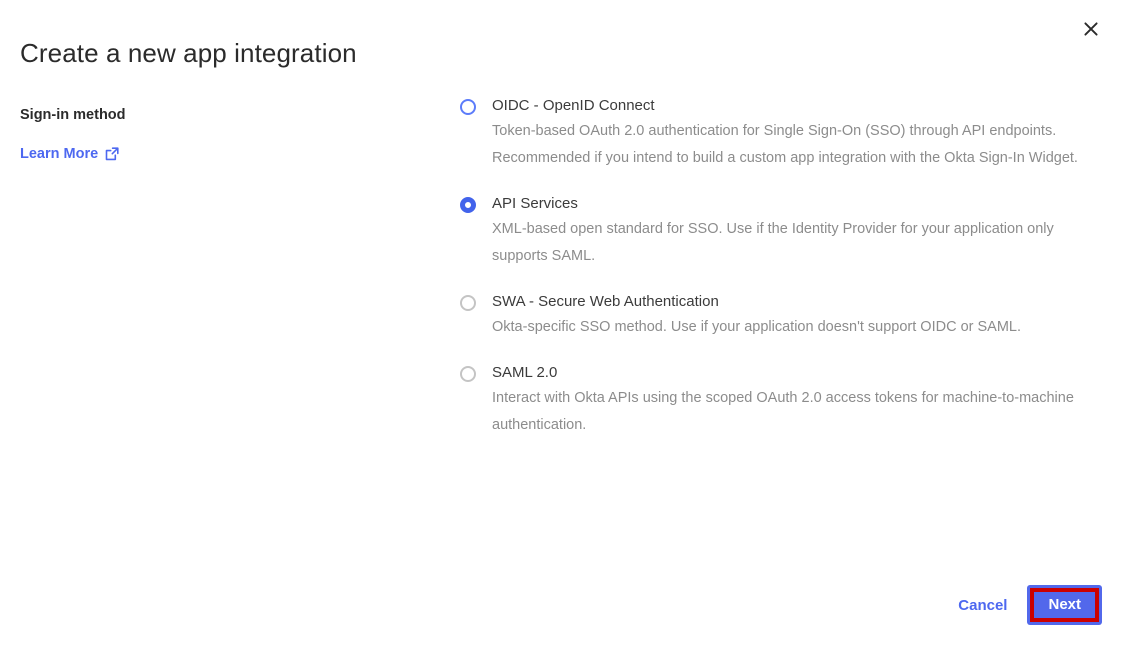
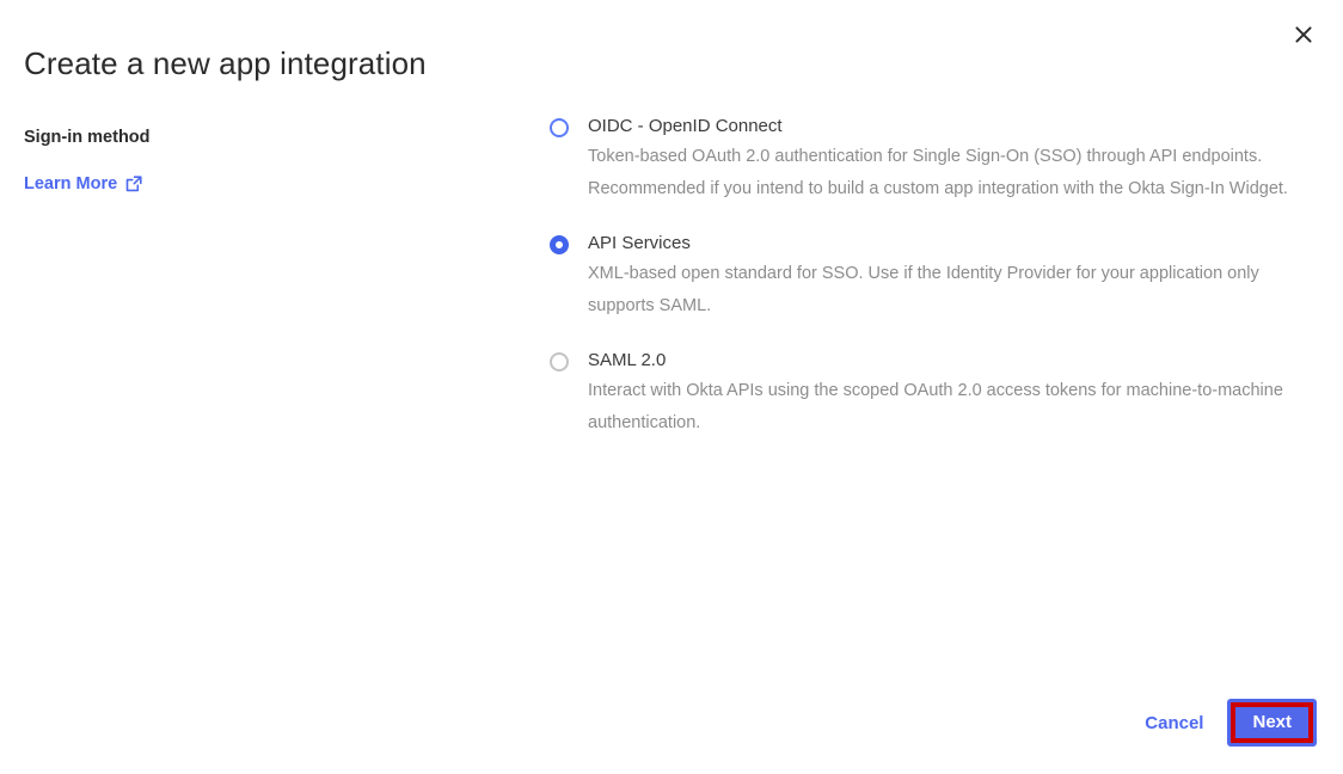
  Create a new app integration
  Sign-in method
  Learn More
  OIDC - OpenID Connect
  Token-based OAuth 2.0 authentication for Single Sign-On (SSO) through API endpoints. Recommended if you intend to build a custom app integration with the Okta Sign-In Widget.
  API Services
  XML-based open standard for SSO. Use if the Identity Provider for your application only supports SAML.
- SWA - Secure Web Authentication
- Okta-specific SSO method. Use if your application doesn't support OIDC or SAML.
  SAML 2.0
  Interact with Okta APIs using the scoped OAuth 2.0 access tokens for machine-to-machine authentication.
  Cancel
  Next
